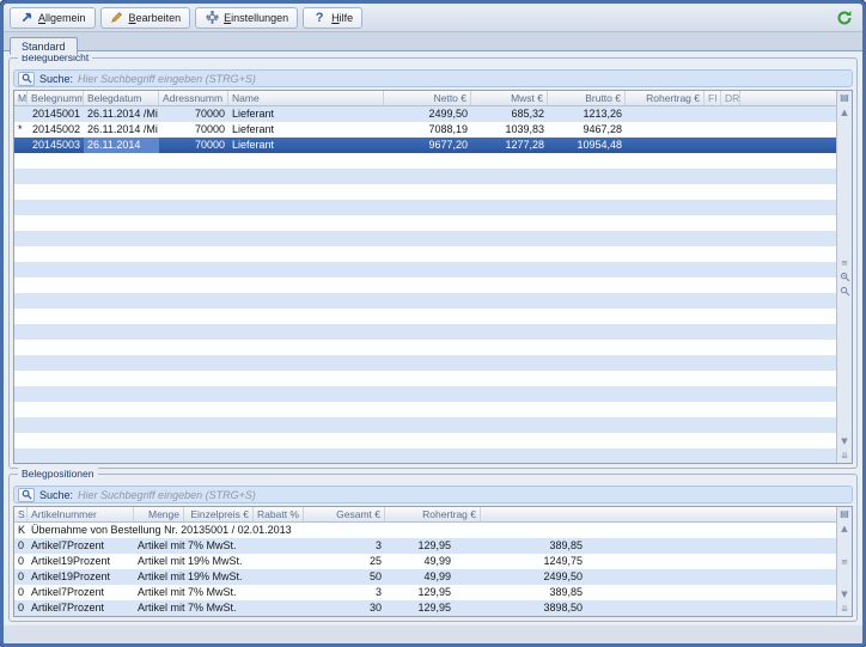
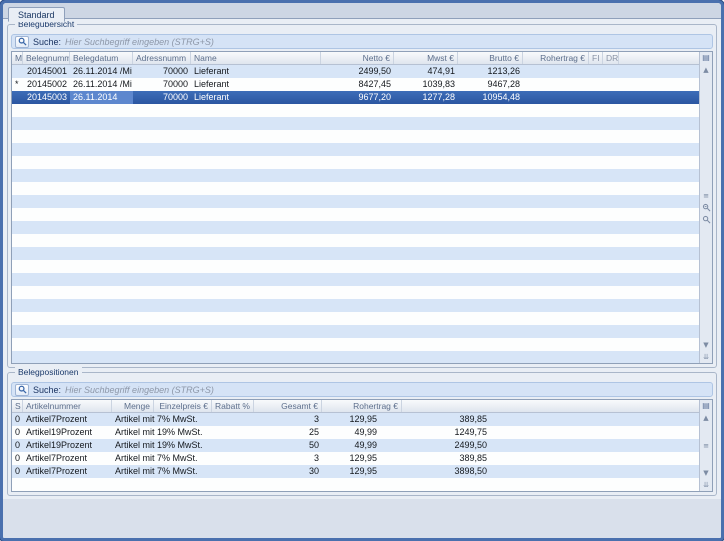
- Allgemein
- Bearbeiten
- Einstellungen
- ?
- Hilfe
  Standard
  Belegübersicht
  Suche:
  Hier Suchbegriff eingeben (STRG+S)
  M
  Belegnumm
  Belegdatum
  Adressnumm
  Name
  Netto €
  Mwst €
  Brutto €
  Rohertrag €
  FI
  DR
  20145001
  26.11.2014 /Mi
  70000
  Lieferant
  2499,50
- 685,32
+ 474,91
  1213,26
  *
  20145002
  26.11.2014 /Mi
  70000
  Lieferant
- 7088,19
+ 8427,45
  1039,83
  9467,28
  20145003
  26.11.2014
  70000
  Lieferant
  9677,20
  1277,28
  10954,48
  ▤
  ▲
  ≡
  ▼
  ⇊
  Belegpositionen
  Suche:
  Hier Suchbegriff eingeben (STRG+S)
  S
  Artikelnummer
  Menge
  Einzelpreis €
  Rabatt %
  Gesamt €
  Rohertrag €
- K
- Übernahme von Bestellung Nr. 20135001 / 02.01.2013
  0
  Artikel7Prozent
  Artikel mit 7% MwSt.
  3
  129,95
  389,85
  0
  Artikel19Prozent
  Artikel mit 19% MwSt.
  25
  49,99
  1249,75
  0
  Artikel19Prozent
  Artikel mit 19% MwSt.
  50
  49,99
  2499,50
  0
  Artikel7Prozent
  Artikel mit 7% MwSt.
  3
  129,95
  389,85
  0
  Artikel7Prozent
  Artikel mit 7% MwSt.
  30
  129,95
  3898,50
  ▤
  ▲
  ≡
  ▼
  ⇊
